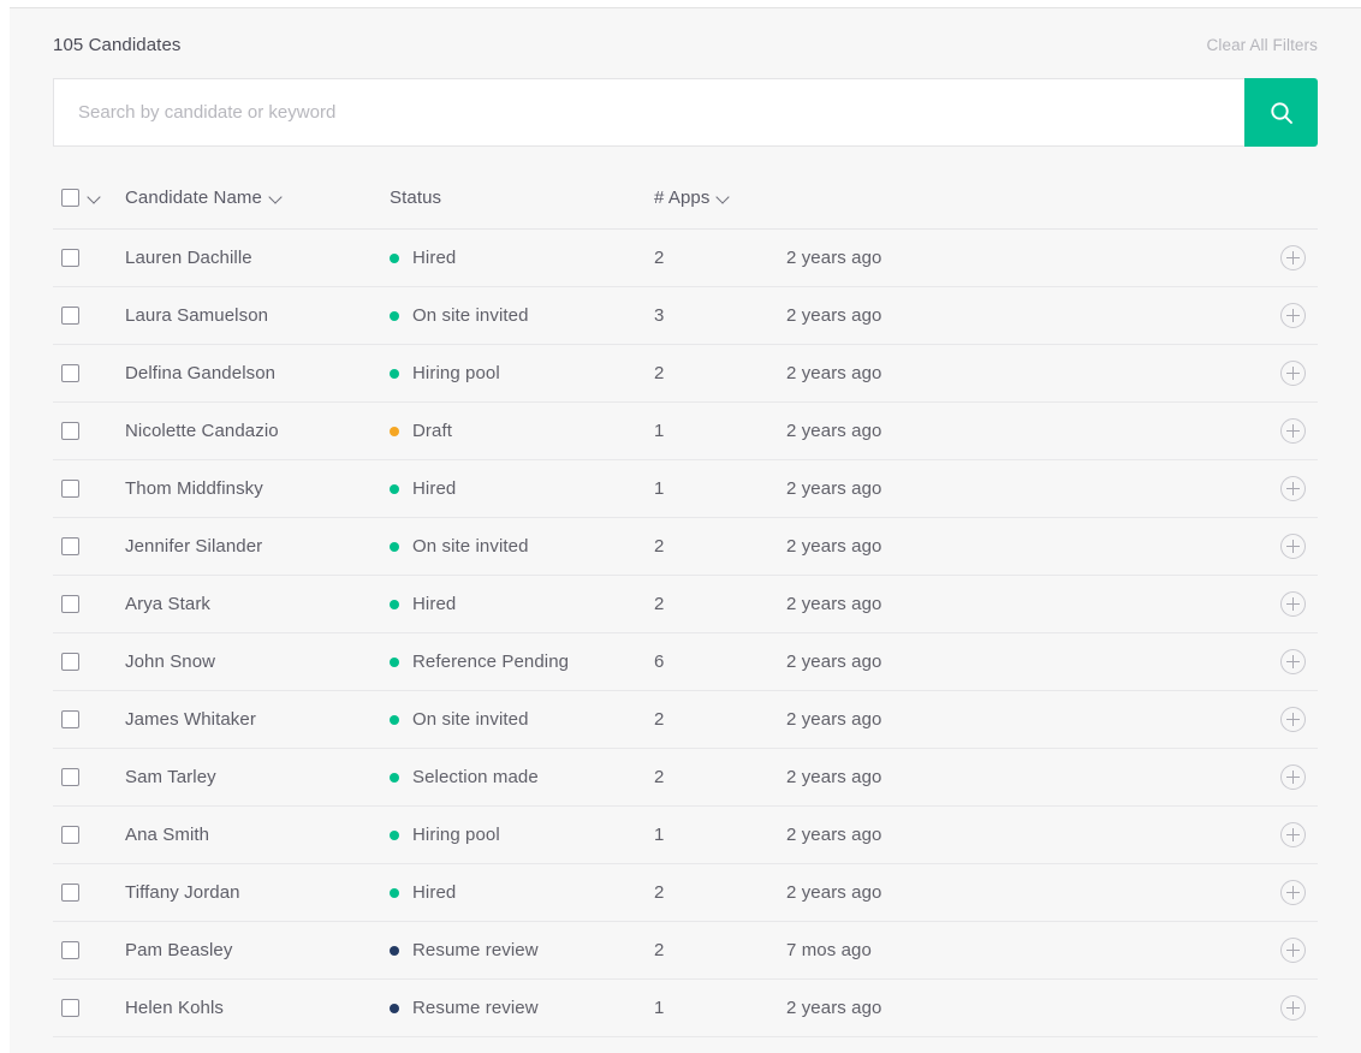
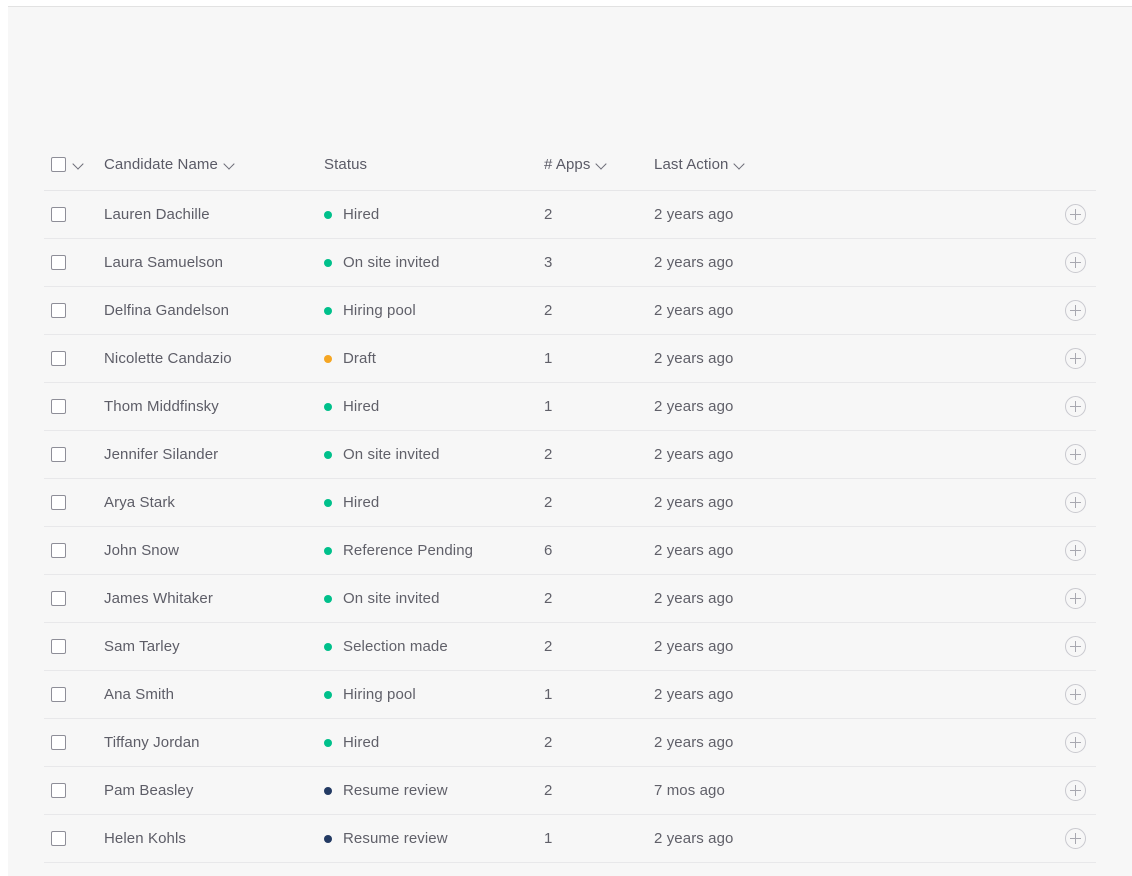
- 105 Candidates
- Clear All Filters
- Search by candidate or keyword
  Candidate Name
  Status
  # Apps
+ Last Action
  Lauren Dachille
  Hired
  2
  2 years ago
  Laura Samuelson
  On site invited
  3
  2 years ago
  Delfina Gandelson
  Hiring pool
  2
  2 years ago
  Nicolette Candazio
  Draft
  1
  2 years ago
  Thom Middfinsky
  Hired
  1
  2 years ago
  Jennifer Silander
  On site invited
  2
  2 years ago
  Arya Stark
  Hired
  2
  2 years ago
  John Snow
  Reference Pending
  6
  2 years ago
  James Whitaker
  On site invited
  2
  2 years ago
  Sam Tarley
  Selection made
  2
  2 years ago
  Ana Smith
  Hiring pool
  1
  2 years ago
  Tiffany Jordan
  Hired
  2
  2 years ago
  Pam Beasley
  Resume review
  2
  7 mos ago
  Helen Kohls
  Resume review
  1
  2 years ago
